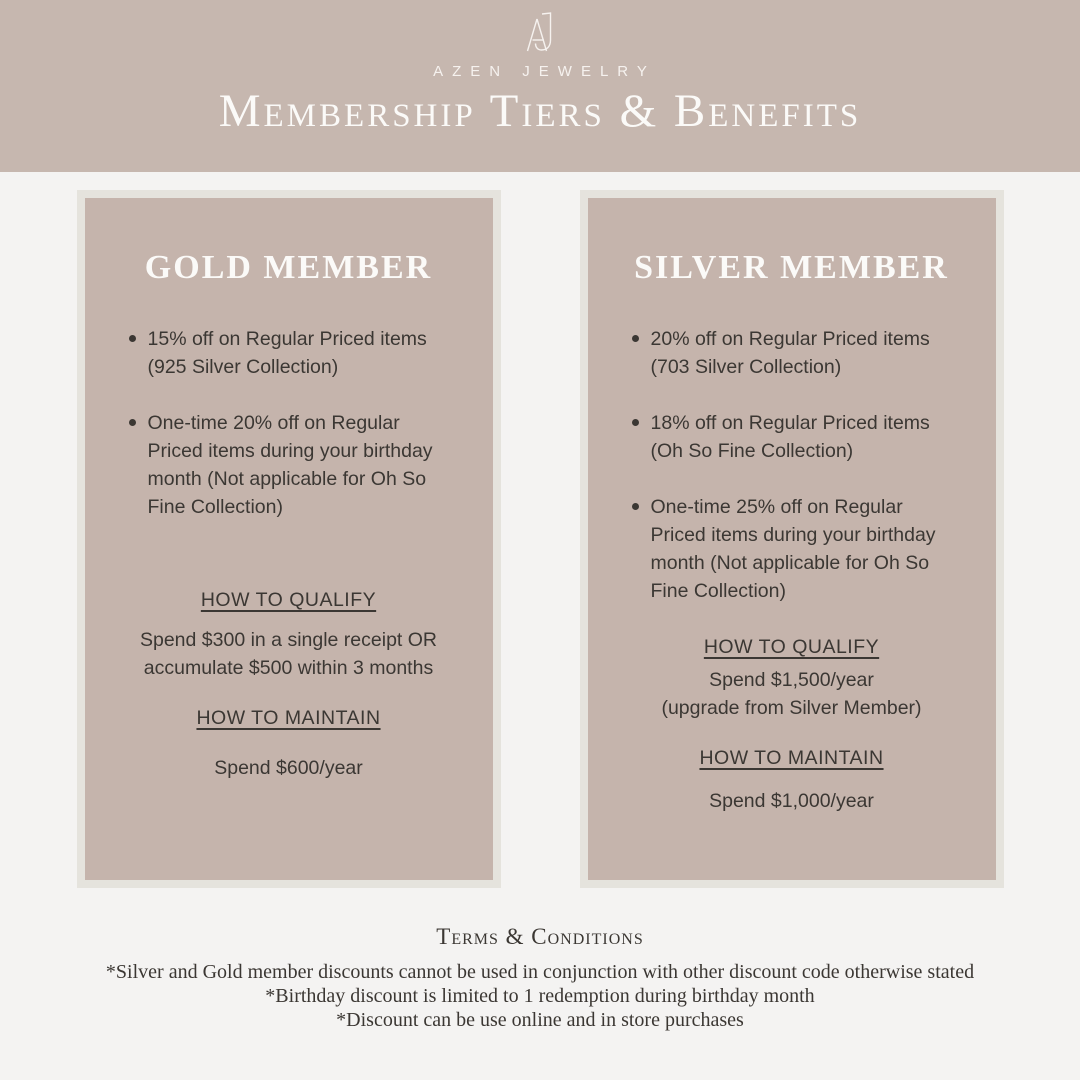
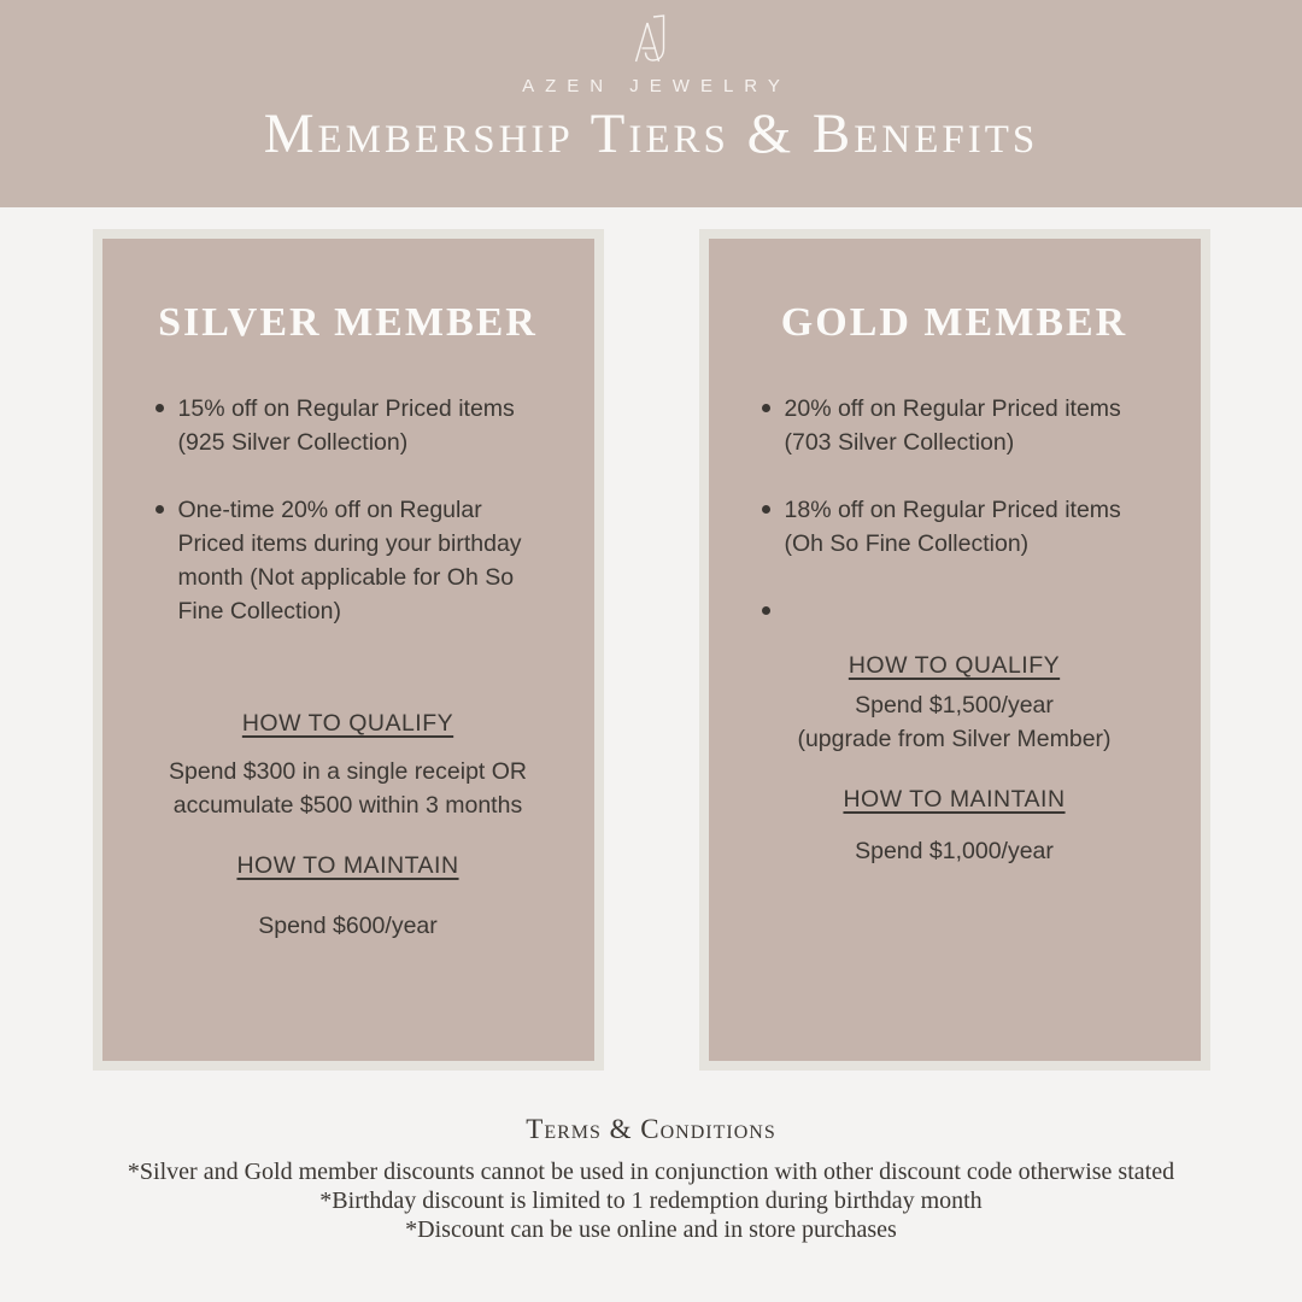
  AZEN JEWELRY
  Membership Tiers & Benefits
- GOLD MEMBER
+ SILVER MEMBER
  15% off on Regular Priced items (925 Silver Collection)
  One-time 20% off on Regular Priced items during your birthday month (Not applicable for Oh So Fine Collection)
  HOW TO QUALIFY
  Spend $300 in a single receipt OR
  accumulate $500 within 3 months
  HOW TO MAINTAIN
  Spend $600/year
- SILVER MEMBER
+ GOLD MEMBER
  20% off on Regular Priced items (703 Silver Collection)
  18% off on Regular Priced items (Oh So Fine Collection)
- One-time 25% off on Regular Priced items during your birthday month (Not applicable for Oh So Fine Collection)
  HOW TO QUALIFY
  Spend $1,500/year
  (upgrade from Silver Member)
  HOW TO MAINTAIN
  Spend $1,000/year
  Terms & Conditions
  *Silver and Gold member discounts cannot be used in conjunction with other discount code otherwise stated
  *Birthday discount is limited to 1 redemption during birthday month
  *Discount can be use online and in store purchases
